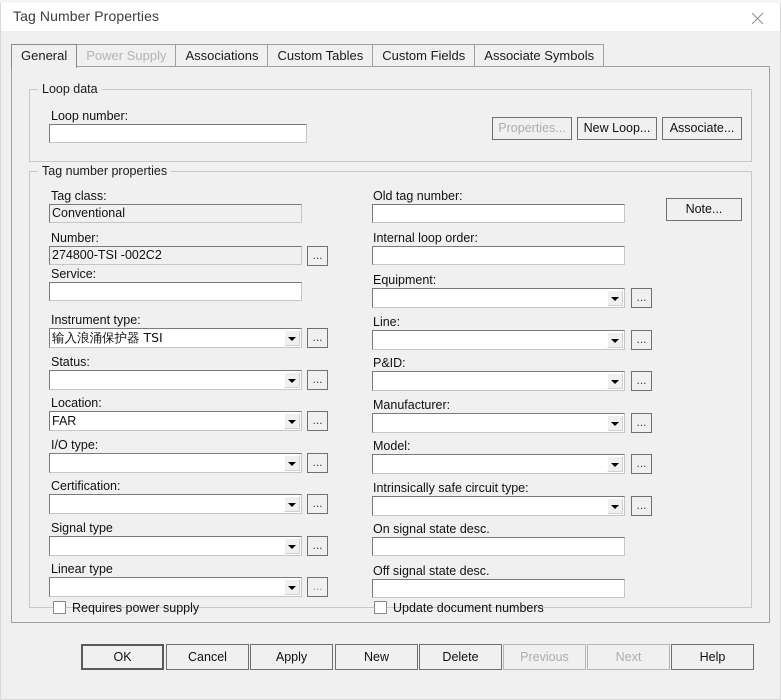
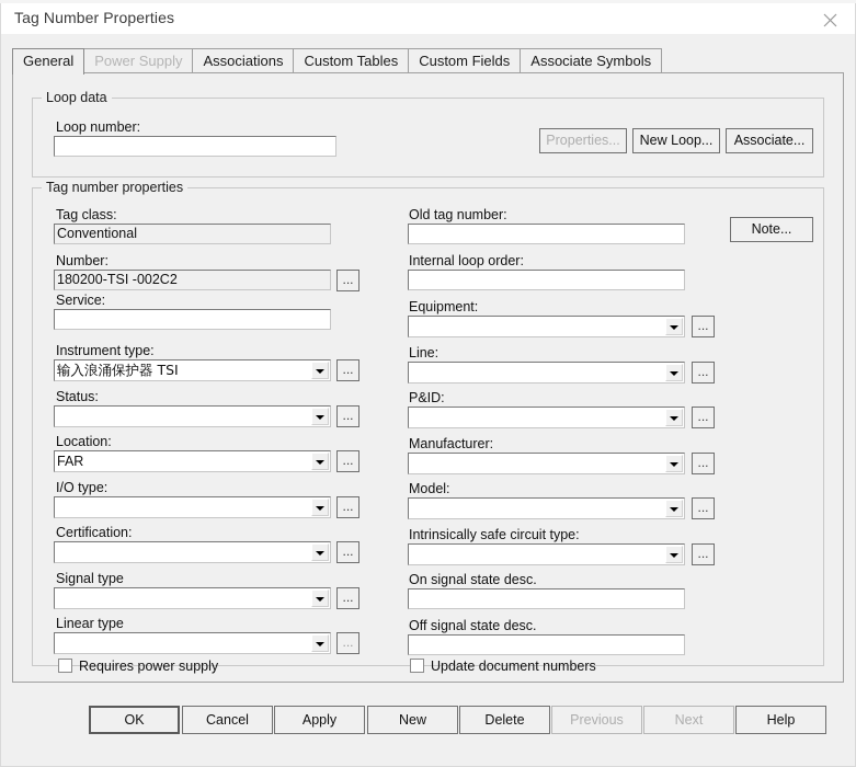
  Tag Number Properties
  General
  Power Supply
  Associations
  Custom Tables
  Custom Fields
  Associate Symbols
  Loop data
  Loop number:
  Properties...
  New Loop...
  Associate...
  Tag number properties
  Note...
  Tag class:
  Conventional
  Number:
- 274800-TSI -002C2
+ 180200-TSI -002C2
  ...
  Service:
  Instrument type:
  输入浪涌保护器 TSI
  ...
  Status:
  ...
  Location:
  FAR
  ...
  I/O type:
  ...
  Certification:
  ...
  Signal type
  ...
  Linear type
  ...
  Old tag number:
  Internal loop order:
  Equipment:
  ...
  Line:
  ...
  P&ID:
  ...
  Manufacturer:
  ...
  Model:
  ...
  Intrinsically safe circuit type:
  ...
  On signal state desc.
  Off signal state desc.
  Requires power supply
  Update document numbers
  OK
  Cancel
  Apply
  New
  Delete
  Previous
  Next
  Help
